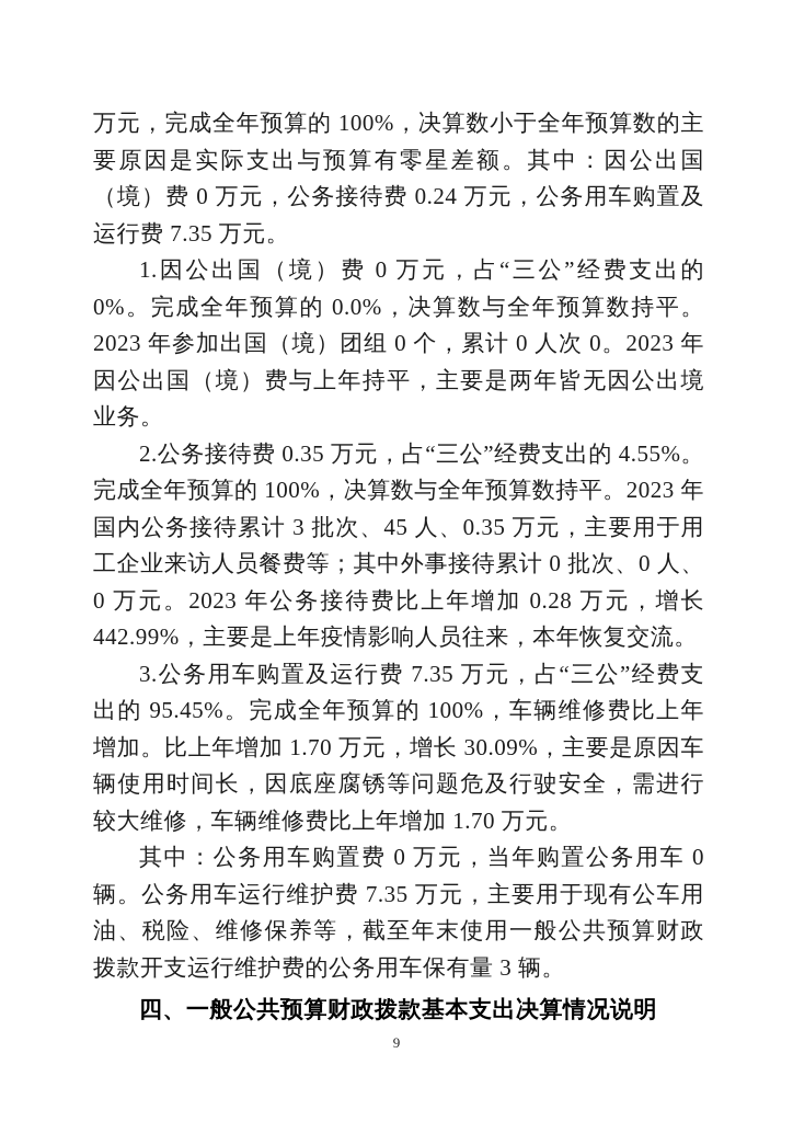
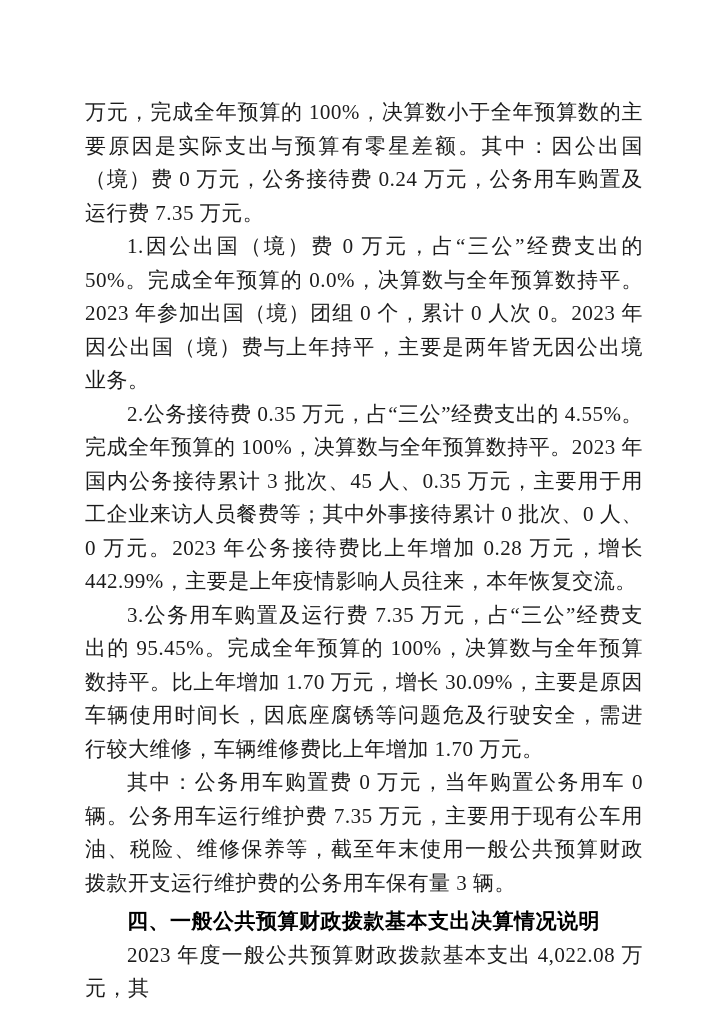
  万元，完成全年预算的 100%，决算数小于全年预算数的主要原因是实际支出与预算有零星差额。其中：因公出国（境）费 0 万元，公务接待费 0.24 万元，公务用车购置及运行费 7.35 万元。
- 1.因公出国（境）费 0 万元，占“三公”经费支出的 0%。完成全年预算的 0.0%，决算数与全年预算数持平。2023 年参加出国（境）团组 0 个，累计 0 人次 0。2023 年因公出国（境）费与上年持平，主要是两年皆无因公出境业务。
+ 1.因公出国（境）费 0 万元，占“三公”经费支出的 50%。完成全年预算的 0.0%，决算数与全年预算数持平。2023 年参加出国（境）团组 0 个，累计 0 人次 0。2023 年因公出国（境）费与上年持平，主要是两年皆无因公出境业务。
  2.公务接待费 0.35 万元，占“三公”经费支出的 4.55%。完成全年预算的 100%，决算数与全年预算数持平。2023 年国内公务接待累计 3 批次、45 人、0.35 万元，主要用于用工企业来访人员餐费等；其中外事接待累计 0 批次、0 人、0 万元。2023 年公务接待费比上年增加 0.28 万元，增长 442.99%，主要是上年疫情影响人员往来，本年恢复交流。
- 3.公务用车购置及运行费 7.35 万元，占“三公”经费支出的 95.45%。完成全年预算的 100%，车辆维修费比上年增加。比上年增加 1.70 万元，增长 30.09%，主要是原因车辆使用时间长，因底座腐锈等问题危及行驶安全，需进行较大维修，车辆维修费比上年增加 1.70 万元。
+ 3.公务用车购置及运行费 7.35 万元，占“三公”经费支出的 95.45%。完成全年预算的 100%，决算数与全年预算数持平。比上年增加 1.70 万元，增长 30.09%，主要是原因车辆使用时间长，因底座腐锈等问题危及行驶安全，需进行较大维修，车辆维修费比上年增加 1.70 万元。
  其中：公务用车购置费 0 万元，当年购置公务用车 0 辆。公务用车运行维护费 7.35 万元，主要用于现有公车用油、税险、维修保养等，截至年末使用一般公共预算财政拨款开支运行维护费的公务用车保有量 3 辆。
  四、一般公共预算财政拨款基本支出决算情况说明
+ 2023 年度一般公共预算财政拨款基本支出 4,022.08 万元，其
  9
